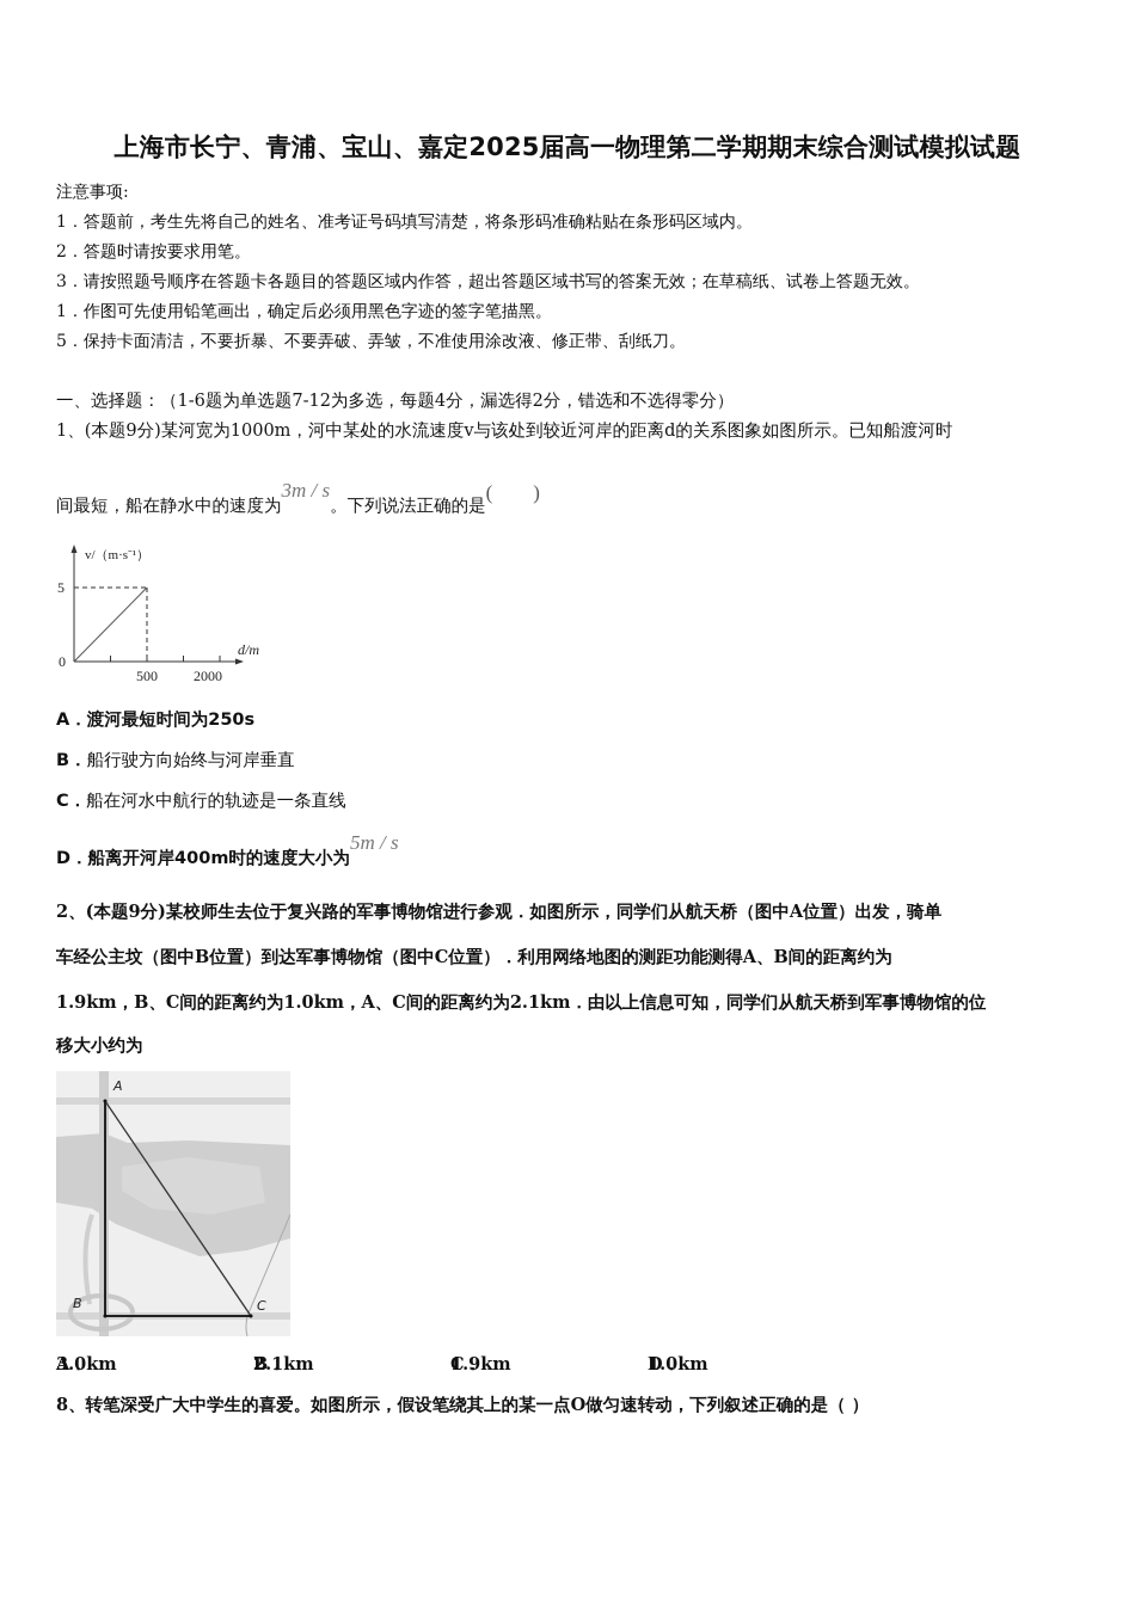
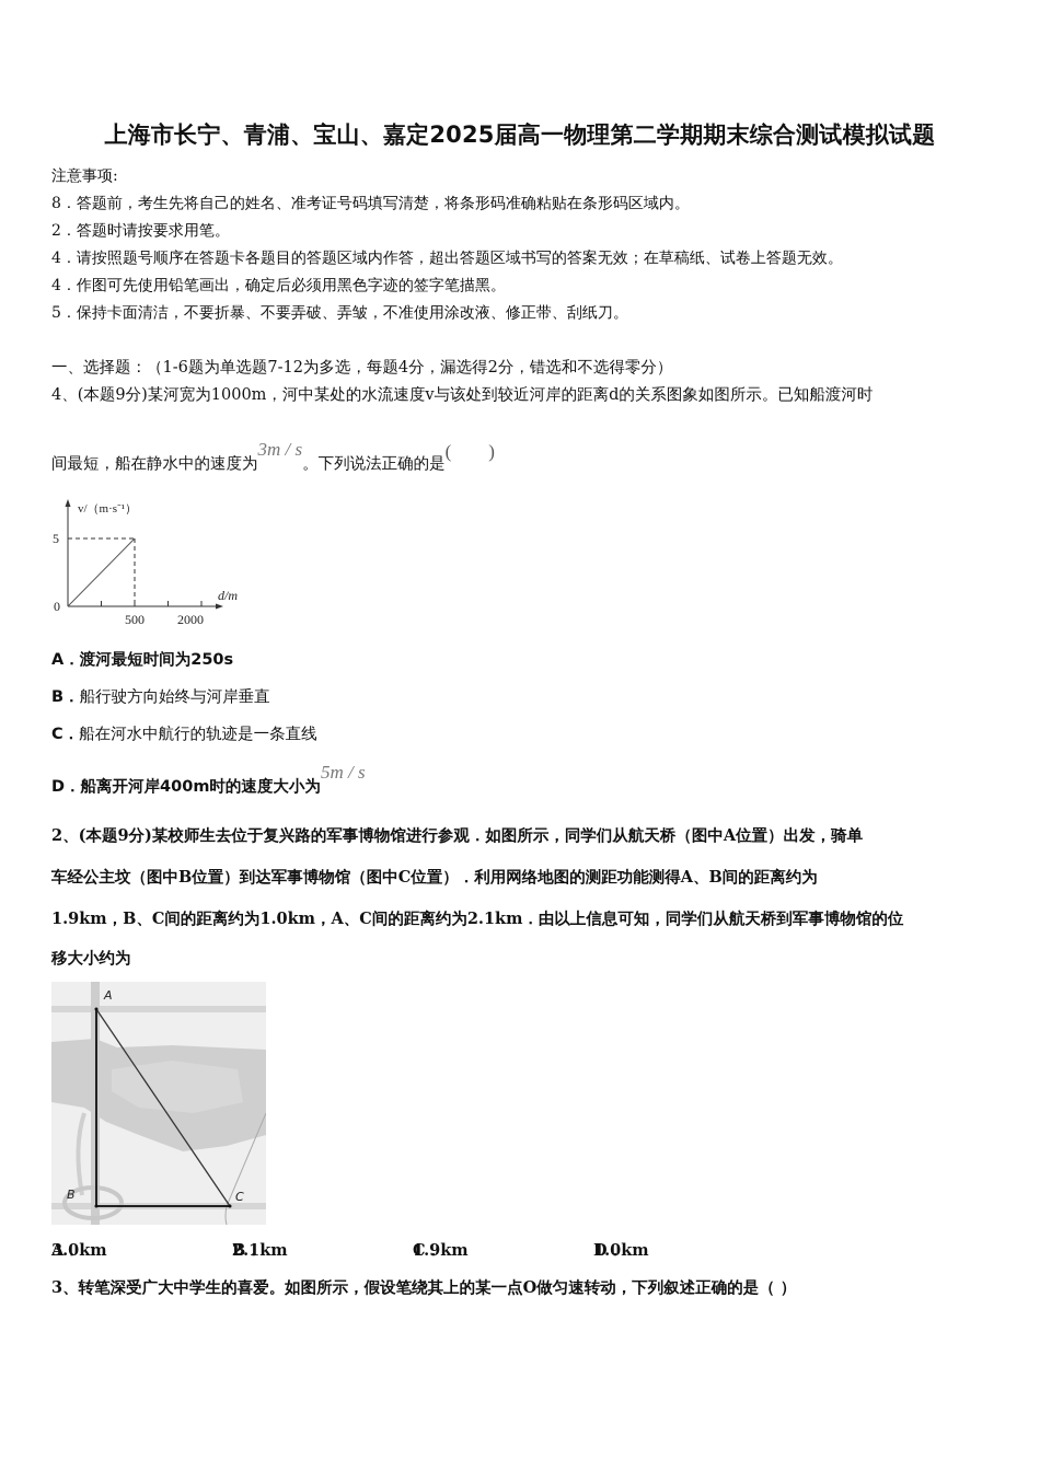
  上海市长宁、青浦、宝山、嘉定2025届高一物理第二学期期末综合测试模拟试题
  注意事项:
- 1．答题前，考生先将自己的姓名、准考证号码填写清楚，将条形码准确粘贴在条形码区域内。
+ 8．答题前，考生先将自己的姓名、准考证号码填写清楚，将条形码准确粘贴在条形码区域内。
  2．答题时请按要求用笔。
- 3．请按照题号顺序在答题卡各题目的答题区域内作答，超出答题区域书写的答案无效；在草稿纸、试卷上答题无效。
+ 4．请按照题号顺序在答题卡各题目的答题区域内作答，超出答题区域书写的答案无效；在草稿纸、试卷上答题无效。
- 1．作图可先使用铅笔画出，确定后必须用黑色字迹的签字笔描黑。
+ 4．作图可先使用铅笔画出，确定后必须用黑色字迹的签字笔描黑。
  5．保持卡面清洁，不要折暴、不要弄破、弄皱，不准使用涂改液、修正带、刮纸刀。
  一、选择题：（1-6题为单选题7-12为多选，每题4分，漏选得2分，错选和不选得零分）
- 1、(本题9分)某河宽为1000m，河中某处的水流速度v与该处到较近河岸的距离d的关系图象如图所示。已知船渡河时
+ 4、(本题9分)某河宽为1000m，河中某处的水流速度v与该处到较近河岸的距离d的关系图象如图所示。已知船渡河时
  间最短，船在静水中的速度为3m / s。下列说法正确的是( )
  v/（m·s⁻¹）
  5
  0
  d/m
  500
  2000
  A．渡河最短时间为250s
  B．船行驶方向始终与河岸垂直
  C．船在河水中航行的轨迹是一条直线
  D．船离开河岸400m时的速度大小为5m / s
  2、(本题9分)某校师生去位于复兴路的军事博物馆进行参观．如图所示，同学们从航天桥（图中A位置）出发，骑单
  车经公主坟（图中B位置）到达军事博物馆（图中C位置）．利用网络地图的测距功能测得A、B间的距离约为
  1.9km，B、C间的距离约为1.0km，A、C间的距离约为2.1km．由以上信息可知，同学们从航天桥到军事博物馆的位
  移大小约为
  A
  B
  C
  A．
  3.0km
  B．
  2.1km
  C．
  1.9km
  D．
  1.0km
- 8、转笔深受广大中学生的喜爱。如图所示，假设笔绕其上的某一点O做匀速转动，下列叙述正确的是（ ）
+ 3、转笔深受广大中学生的喜爱。如图所示，假设笔绕其上的某一点O做匀速转动，下列叙述正确的是（ ）
